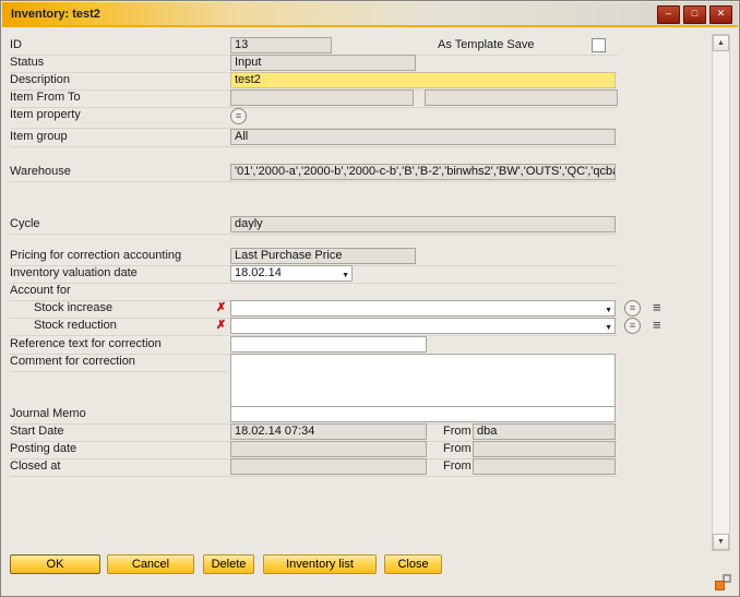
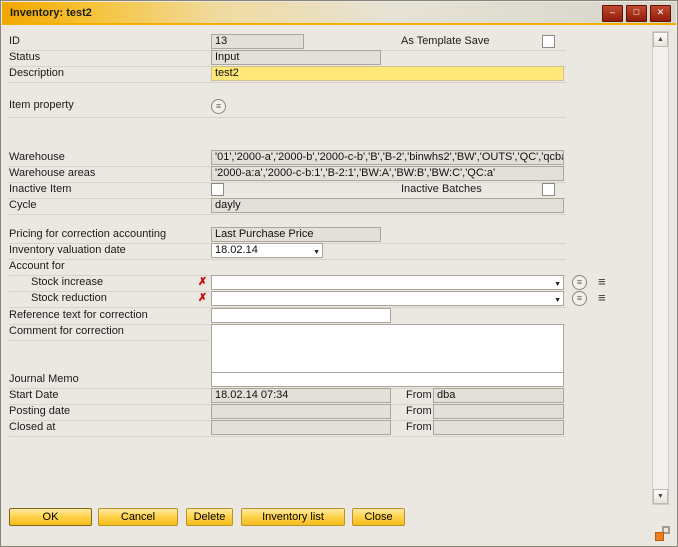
  Inventory: test2
  –
  □
  ✕
  ID
  13
  As Template Save
  Status
  Input
  Description
  test2
- Item From To
  Item property
  ≡
- Item group
- All
  Warehouse
  '01','2000-a','2000-b','2000-c-b','B','B-2','binwhs2','BW','OUTS','QC','qcb
+ Warehouse areas
+ '2000-a:a','2000-c-b:1','B-2:1','BW:A','BW:B','BW:C','QC:a'
+ Inactive Item
+ Inactive Batches
  Cycle
  dayly
  Pricing for correction accounting
  Last Purchase Price
  Inventory valuation date
  18.02.14
  Account for
  Stock increase
  ✗
  ≡
  ≡
  Stock reduction
  ✗
  ≡
  ≡
  Reference text for correction
  Comment for correction
  Journal Memo
  Start Date
  18.02.14 07:34
  From
  dba
  Posting date
  From
  Closed at
  From
  OK
  Cancel
  Delete
  Inventory list
  Close
